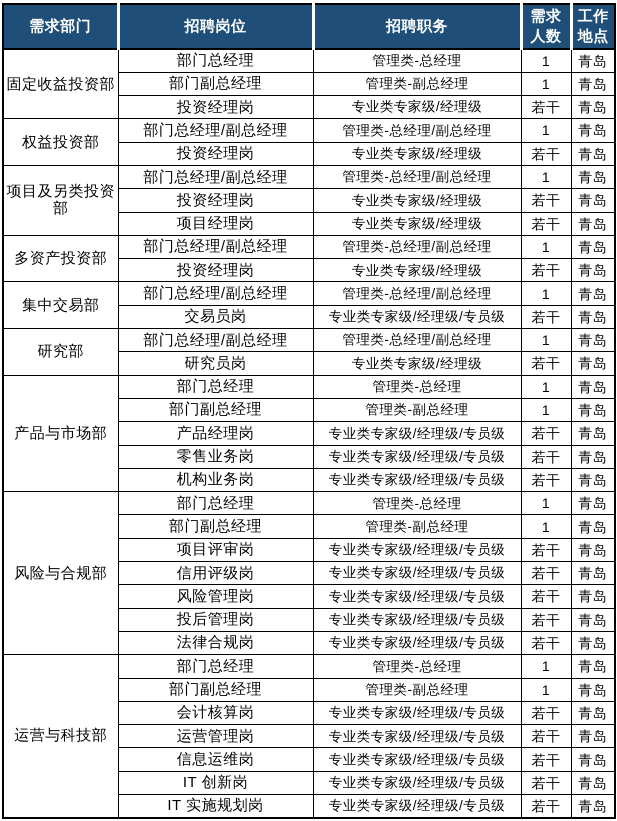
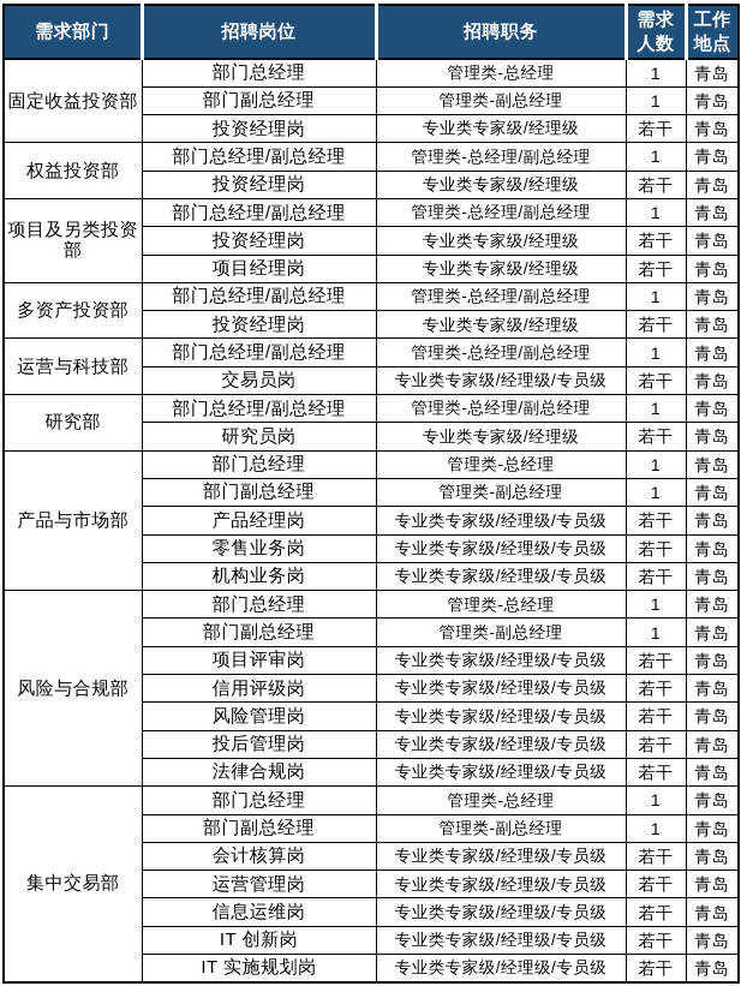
  需求部门	招聘岗位	招聘职务	需求人数	工作地点
  固定收益投资部	部门总经理	管理类-总经理	1	青岛
  部门副总经理	管理类-副总经理	1	青岛
  投资经理岗	专业类专家级/经理级	若干	青岛
  权益投资部	部门总经理/副总经理	管理类-总经理/副总经理	1	青岛
  投资经理岗	专业类专家级/经理级	若干	青岛
  项目及另类投资部	部门总经理/副总经理	管理类-总经理/副总经理	1	青岛
  投资经理岗	专业类专家级/经理级	若干	青岛
  项目经理岗	专业类专家级/经理级	若干	青岛
  多资产投资部	部门总经理/副总经理	管理类-总经理/副总经理	1	青岛
  投资经理岗	专业类专家级/经理级	若干	青岛
- 集中交易部	部门总经理/副总经理	管理类-总经理/副总经理	1	青岛
+ 运营与科技部	部门总经理/副总经理	管理类-总经理/副总经理	1	青岛
  交易员岗	专业类专家级/经理级/专员级	若干	青岛
  研究部	部门总经理/副总经理	管理类-总经理/副总经理	1	青岛
  研究员岗	专业类专家级/经理级	若干	青岛
  产品与市场部	部门总经理	管理类-总经理	1	青岛
  部门副总经理	管理类-副总经理	1	青岛
  产品经理岗	专业类专家级/经理级/专员级	若干	青岛
  零售业务岗	专业类专家级/经理级/专员级	若干	青岛
  机构业务岗	专业类专家级/经理级/专员级	若干	青岛
  风险与合规部	部门总经理	管理类-总经理	1	青岛
  部门副总经理	管理类-副总经理	1	青岛
  项目评审岗	专业类专家级/经理级/专员级	若干	青岛
  信用评级岗	专业类专家级/经理级/专员级	若干	青岛
  风险管理岗	专业类专家级/经理级/专员级	若干	青岛
  投后管理岗	专业类专家级/经理级/专员级	若干	青岛
  法律合规岗	专业类专家级/经理级/专员级	若干	青岛
- 运营与科技部	部门总经理	管理类-总经理	1	青岛
+ 集中交易部	部门总经理	管理类-总经理	1	青岛
  部门副总经理	管理类-副总经理	1	青岛
  会计核算岗	专业类专家级/经理级/专员级	若干	青岛
  运营管理岗	专业类专家级/经理级/专员级	若干	青岛
  信息运维岗	专业类专家级/经理级/专员级	若干	青岛
  IT 创新岗	专业类专家级/经理级/专员级	若干	青岛
  IT 实施规划岗	专业类专家级/经理级/专员级	若干	青岛
